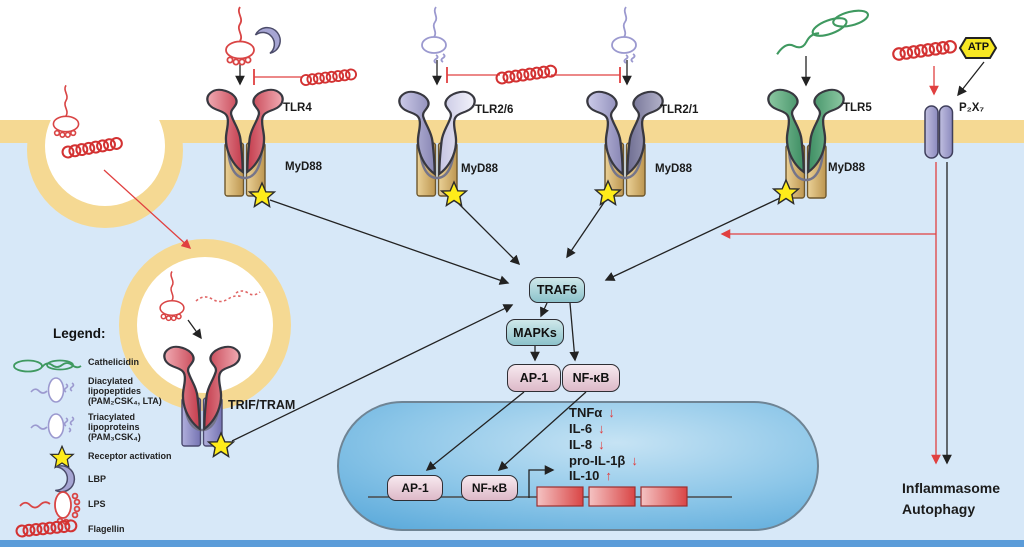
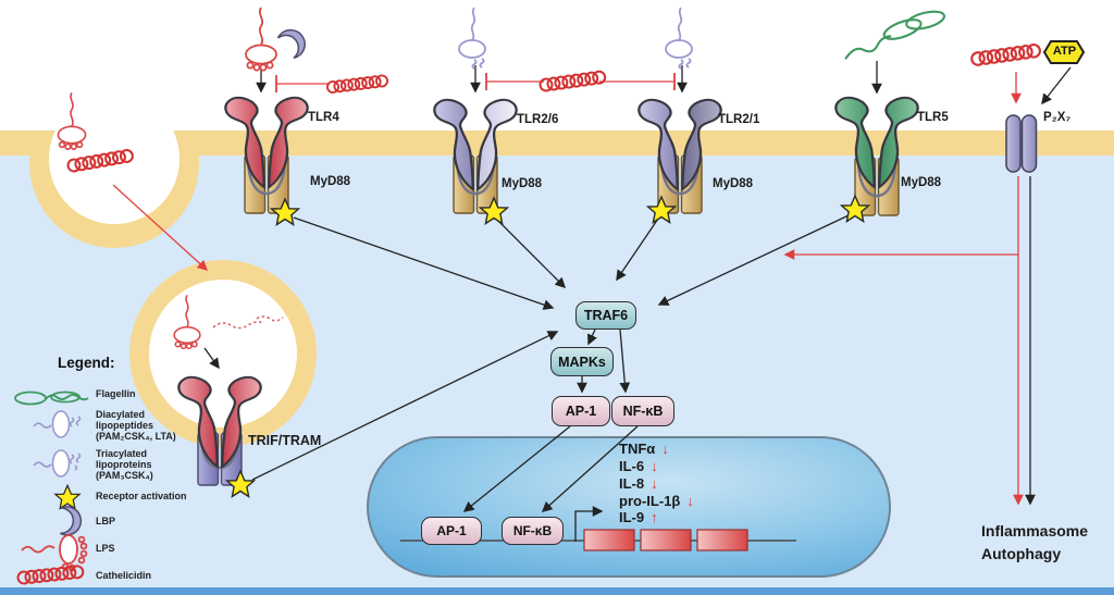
  TLR4
  TLR2/6
  TLR2/1
  TLR5
  P₂X₇
  MyD88
  MyD88
  MyD88
  MyD88
  TRIF/TRAM
  TRAF6
  MAPKs
  AP-1
  NF-κB
  AP-1
  NF-κB
  TNFα
  ↓
  IL-6
  ↓
  IL-8
  ↓
  pro-IL-1β
  ↓
- IL-10
+ IL-9
  ↑
  Inflammasome
  Autophagy
  ATP
  Legend:
- Cathelicidin
+ Flagellin
  Diacylated
  lipopeptides
  (PAM₂CSK₄, LTA)
  Triacylated
  lipoproteins
  (PAM₃CSK₄)
  Receptor activation
  LBP
  LPS
- Flagellin
+ Cathelicidin
